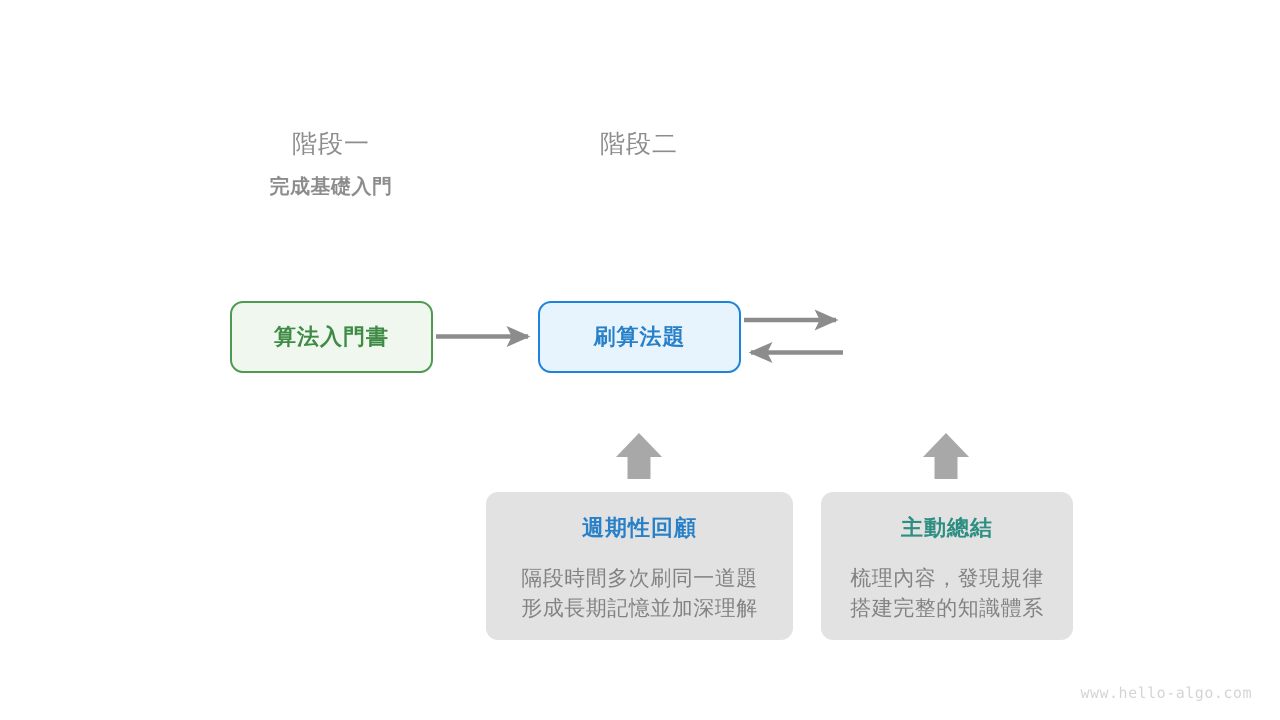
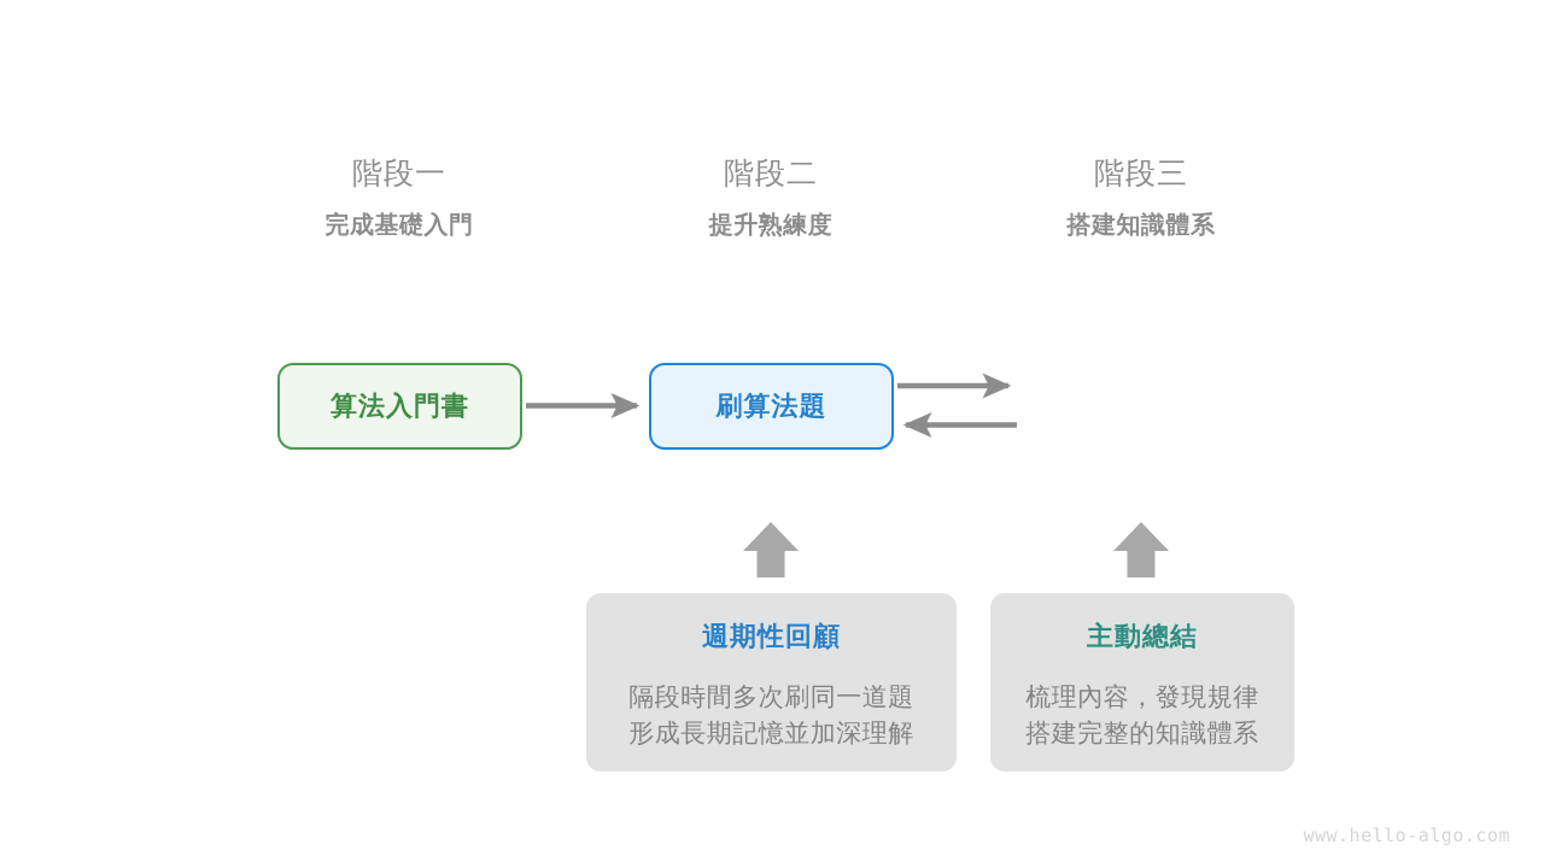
  階段一
  完成基礎入門
  階段二
+ 提升熟練度
+ 階段三
+ 搭建知識體系
  算法入門書
  刷算法題
  週期性回顧
  隔段時間多次刷同一道題
  形成長期記憶並加深理解
  主動總結
  梳理內容，發現規律
  搭建完整的知識體系
  www.hello-algo.com
